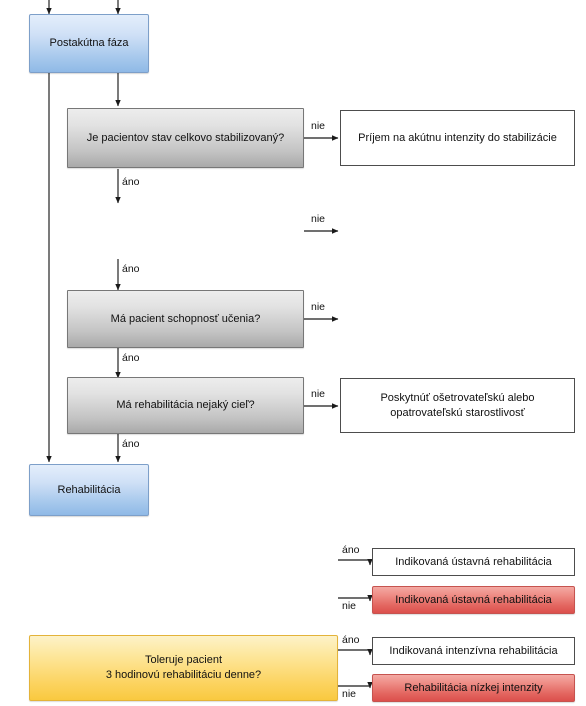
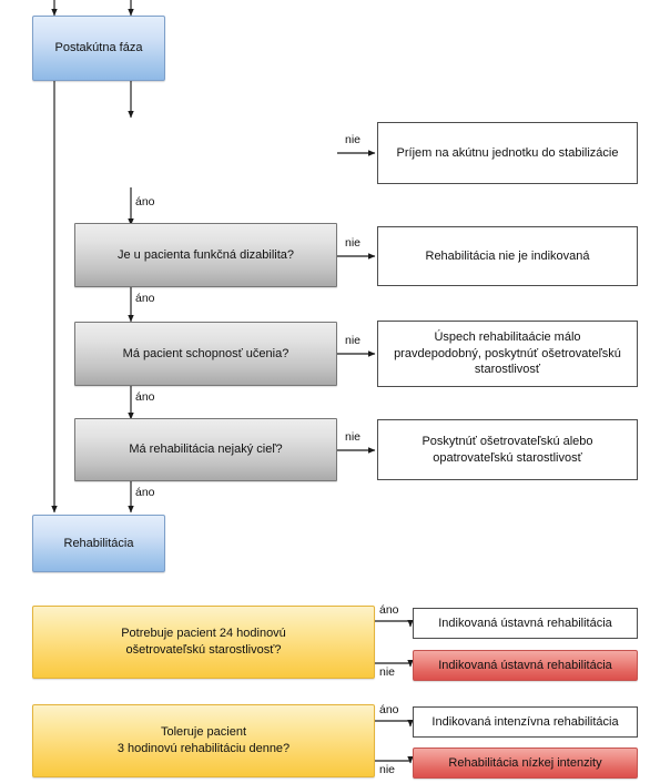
  Postakútna fáza
- Je pacientov stav celkovo stabilizovaný?
- Príjem na akútnu intenzity do stabilizácie
+ Príjem na akútnu jednotku do stabilizácie
  nie
  áno
+ Je u pacienta funkčná dizabilita?
+ Rehabilitácia nie je indikovaná
  nie
  áno
  Má pacient schopnosť učenia?
+ Úspech rehabilitaácie málo
+ pravdepodobný, poskytnúť ošetrovateľskú
+ starostlivosť
  nie
  áno
  Má rehabilitácia nejaký cieľ?
  Poskytnúť ošetrovateľskú alebo
  opatrovateľskú starostlivosť
  nie
  áno
  Rehabilitácia
+ Potrebuje pacient 24 hodinovú
+ ošetrovateľskú starostlivosť?
  Indikovaná ústavná rehabilitácia
  Indikovaná ústavná rehabilitácia
  áno
  nie
  Toleruje pacient
  3 hodinovú rehabilitáciu denne?
  Indikovaná intenzívna rehabilitácia
  Rehabilitácia nízkej intenzity
  áno
  nie
